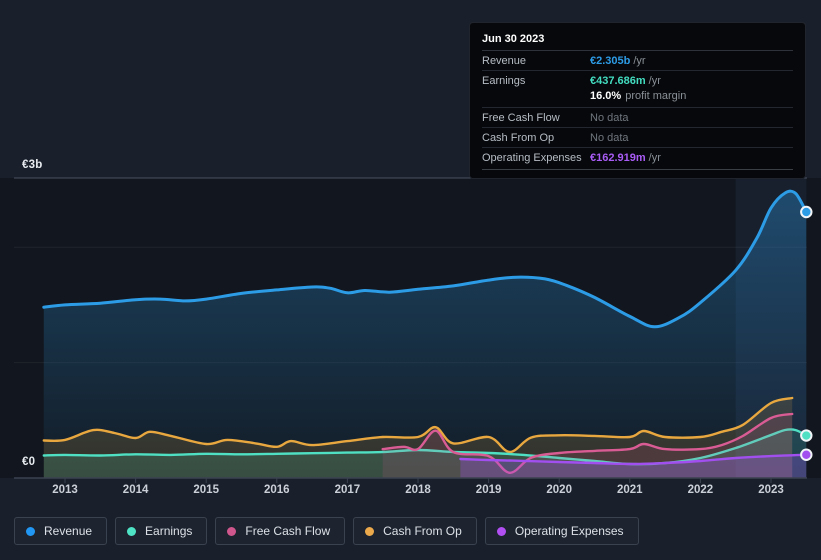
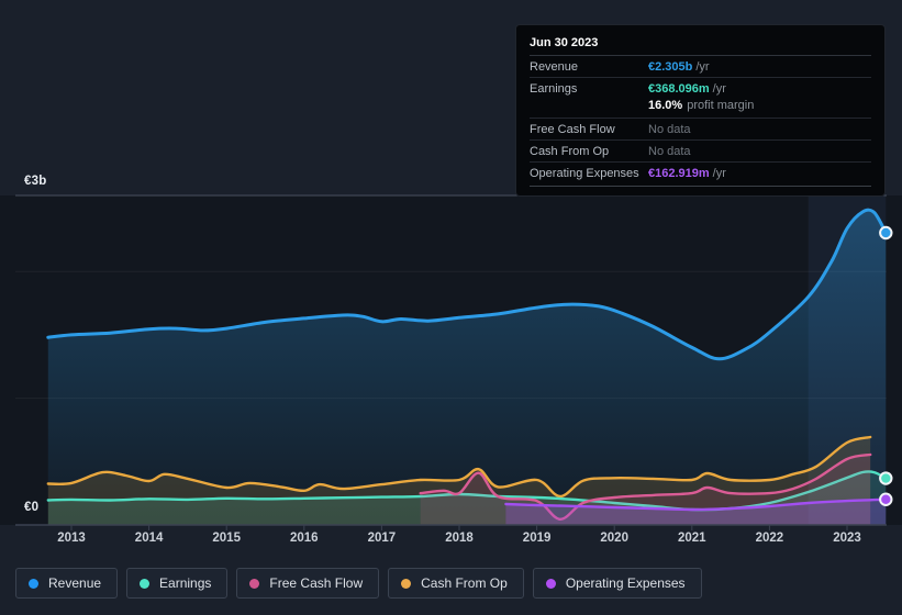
  €3b
  €0
  2013
  2014
  2015
  2016
  2017
  2018
  2019
  2020
  2021
  2022
  2023
  Jun 30 2023
  Revenue
  €2.305b
  /yr
  Earnings
- €437.686m
+ €368.096m
  /yr
  16.0%
  profit margin
  Free Cash Flow
  No data
  Cash From Op
  No data
  Operating Expenses
  €162.919m
  /yr
  Revenue
  Earnings
  Free Cash Flow
  Cash From Op
  Operating Expenses
